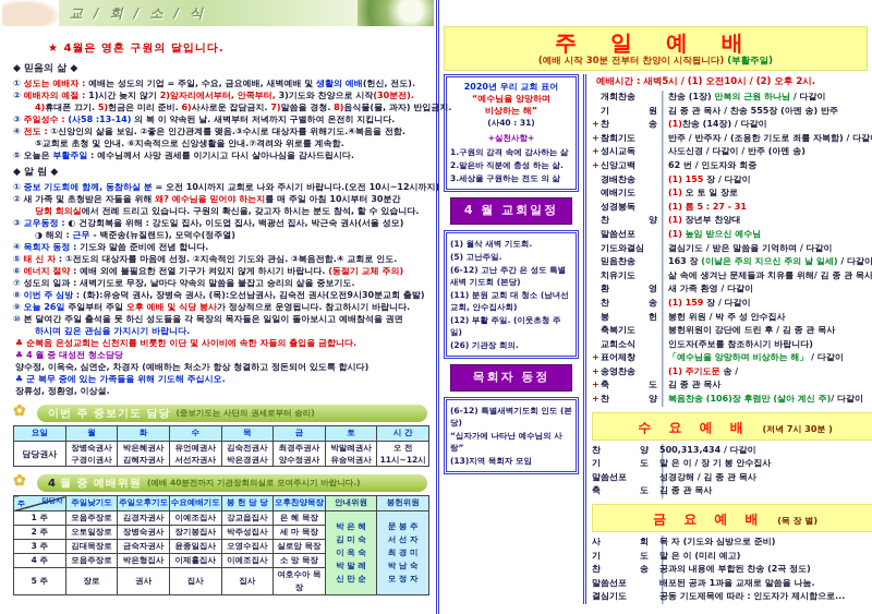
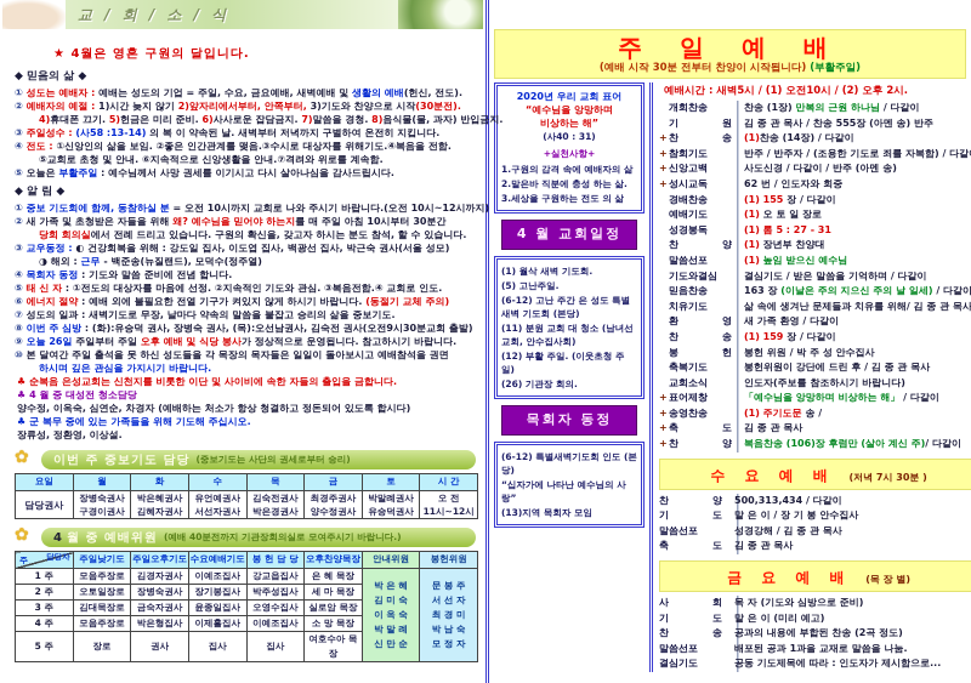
  교 / 회 / 소 / 식
  ★ 4월은 영혼 구원의 달입니다.
  ◆ 믿음의 삶 ◆
  ① 성도는 예배자 : 예배는 성도의 기업 = 주일, 수요, 금요예배, 새벽예배 및 생활의 예배(헌신, 전도).
  ② 예배자의 예절 : 1)시간 늦지 않기 2)앞자리에서부터, 안쪽부터, 3)기도와 찬양으로 시작(30분전).
  4)휴대폰 끄기. 5)헌금은 미리 준비. 6)사사로운 잡담금지. 7)말씀을 경청. 8)음식물(물, 과자) 반입금지.
  ③ 주일성수 : (사58 :13-14) 의 복 이 약속된 날. 새벽부터 저녁까지 구별하여 온전히 지킵니다.
  ④ 전도 : ①신앙인의 삶을 보임. ②좋은 인간관계를 맺음.③수시로 대상자를 위해기도.④복음을 전함.
  ⑤교회로 초청 및 안내. ⑥지속적으로 신앙생활을 안내.⑦격려와 위로를 계속함.
  ⑤ 오늘은 부활주일 : 예수님께서 사망 권세를 이기시고 다시 살아나심을 감사드립시다.
  ◆ 알 림 ◆
  ① 중보 기도회에 함께, 동참하실 분 = 오전 10시까지 교회로 나와 주시기 바랍니다.(오전 10시~12시까지)
  ② 새 가족 및 초청받은 자들을 위해 왜? 예수님을 믿어야 하는지를 매 주일 아침 10시부터 30분간
  당회 회의실에서 전례 드리고 있습니다. 구원의 확신을, 갖고자 하시는 분도 참석, 할 수 있습니다.
  ③ 교우동정 : ◐ 건강회복을 위해 : 강도일 집사, 이도엽 집사, 백광선 집사, 박근숙 권사(서울 성모)
  ◑ 해외 : 근무 - 백준송(뉴질랜드), 모덕수(정주열)
  ④ 목회자 동정 : 기도와 말씀 준비에 전념 합니다.
  ⑤ 태 신 자 : ①전도의 대상자를 마음에 선정. ②지속적인 기도와 관심. ③복음전함.④ 교회로 인도.
  ⑥ 에너지 절약 : 예배 외에 불필요한 전열 기구가 켜있지 않게 하시기 바랍니다. (동절기 교체 주의)
  ⑦ 성도의 일과 : 새벽기도로 무장, 날마다 약속의 말씀을 붙잡고 승리의 삶을 중보기도.
  ⑧ 이번 주 심방 : (화):유승덕 권사, 장병숙 권사, (목):오선남권사, 김숙전 권사(오전9시30분교회 출발)
  ⑨ 오늘 26일 주일부터 주일 오후 예배 및 식당 봉사가 정상적으로 운영됩니다. 참고하시기 바랍니다.
  ⑩ 본 달여간 주일 출석을 못 하신 성도들을 각 목장의 목자들은 일일이 돌아보시고 예배참석을 권면
  하시며 깊은 관심을 가지시기 바랍니다.
  ♣ 순복음 은성교회는 신천지를 비롯한 이단 및 사이비에 속한 자들의 출입을 금합니다.
  ♣ 4 월 중 대성전 청소담당
  양수정, 이옥숙, 심연순, 차경자 (예배하는 처소가 항상 청결하고 정돈되어 있도록 합시다)
  ♣ 군 복무 중에 있는 가족들을 위해 기도해 주십시오.
  장류성, 정환영, 이상설.
  ✿
  이번 주 중보기도 담당
  (중보기도는 사단의 권세로부터 승리)
  요일	월	화	수	목	금	토	시 간
  담당권사	장병숙권사구경이권사	박은혜권사김혜자권사	유언예권사서선자권사	김숙전권사박은경권사	최경주권사양수정권사	박말례권사유승덕권사	오 전11시~12시
  ✿
  4
  월 중 예배위원
  (예배 40분전까지 기관장회의실로 모여주시기 바랍니다.)
  담당자주	주일낮기도	주일오후기도	수요예배기도	봉 헌 담 당	오후찬양목장	안내위원	봉헌위원
  1 주	모음주장로	김경자권사	이예조집사	강교읍집사	은 혜 목장	박 은 혜김 미 숙이 옥 숙박 말 례신 만 순	문 봉 주서 선 자최 경 미박 남 숙모 정 자
  2 주	오토일장로	장병숙권사	장기봉집사	박주성집사	세 마 목장
  3 주	김대목장로	금숙자권사	윤종일집사	오영수집사	실로암 목장
  4 주	모음주장로	박은형집사	이제홀집사	이예조집사	소 망 목장
  5 주	장로	권사	집사	집사	여호수아 목장
  주 일 예 배
  (예배 시작 30분 전부터 찬양이 시작됩니다) (부활주일)
  2020년 우리 교회 표어
  “예수님을 앙망하며
  비상하는 해”
  (사40 : 31)
  +실천사항+
- 1.구원의 감격 속에 감사하는 삶
+ 1.구원의 감격 속에 예배자의 삶
  2.맡은바 직분에 충성 하는 삶.
  3.세상을 구원하는 전도 의 삶
  4 월 교회일정
  (1) 월삭 새벽 기도회.
  (5) 고난주일.
  (6-12) 고난 주간 은 성도 특별 새벽 기도회 (본당)
  (11) 분원 교회 대 청소 (남녀선교회, 안수집사회)
  (12) 부활 주일. (이웃초청 주일)
  (26) 기관장 회의.
  목회자 동정
  (6-12) 특별새벽기도회 인도 (본당)
  “십자가에 나타난 예수님의 사랑”
  (13)지역 목회자 모임
  예배시간 : 새벽5시 / (1) 오전10시 / (2) 오후 2시.
  개회찬송
  찬송 (1장) 만복의 근원 하나님 / 다같이
  기 원
  김 종 관 목사 / 찬송 555장 (아멘 송) 반주
  +
  찬 송
  (1)찬송 (14장) / 다같이
  +
  참회기도
  반주 / 반주자 / (조용한 기도로 죄를 자복함) / 다같
  +
- 성시교독
+ 신앙고백
  사도신경 / 다같이 / 반주 (아멘 송)
  +
- 신앙고백
+ 성시교독
  62 번 / 인도자와 회중
  경배찬송
  (1) 155 장 / 다같이
  예배기도
  (1) 오 토 일 장로
  성경봉독
  (1) 롬 5 : 27 - 31
  찬 양
  (1) 장년부 찬양대
  말씀선포
  (1) 높임 받으신 예수님
  기도와결심
  결심기도 / 받은 말씀을 기억하며 / 다같이
  믿음찬송
  163 장 (이날은 주의 지으신 주의 날 일세) / 다같이
  치유기도
  삶 속에 생겨난 문제들과 치유를 위해/ 김 종 관 목사
  환 영
  새 가족 환영 / 다같이
  찬 송
  (1) 159 장 / 다같이
  봉 헌
  봉헌 위원 / 박 주 성 안수집사
  축복기도
  봉헌위원이 강단에 드린 후 / 김 종 관 목사
  교회소식
  인도자(주보를 참조하시기 바랍니다)
  +
  표어제창
  「예수님을 앙망하며 비상하는 해」 / 다같이
  +
  송영찬송
  (1) 주기도문 송 /
  +
  축 도
  김 종 관 목사
  +
  찬 양
  복음찬송 (106)장 후렴만 (살아 계신 주)/ 다같이
  수 요 예 배 (저녁 7시 30분 )
  찬 양
  500,313,434 / 다같이
  기 도
  맡 은 이 / 장 기 봉 안수집사
  말씀선포
  성경강해 / 김 종 관 목사
  축 도
  김 종 관 목사
  금 요 예 배 (목 장 별)
  사 회
  목 자 (기도와 심방으로 준비)
  기 도
  맡 은 이 (미리 예고)
  찬 송
  공과의 내용에 부합된 찬송 (2곡 정도)
  말씀선포
  배포된 공과 1과을 교재로 말씀을 나눔.
  결심기도
  공동 기도제목에 따라 : 인도자가 제시함으로...
